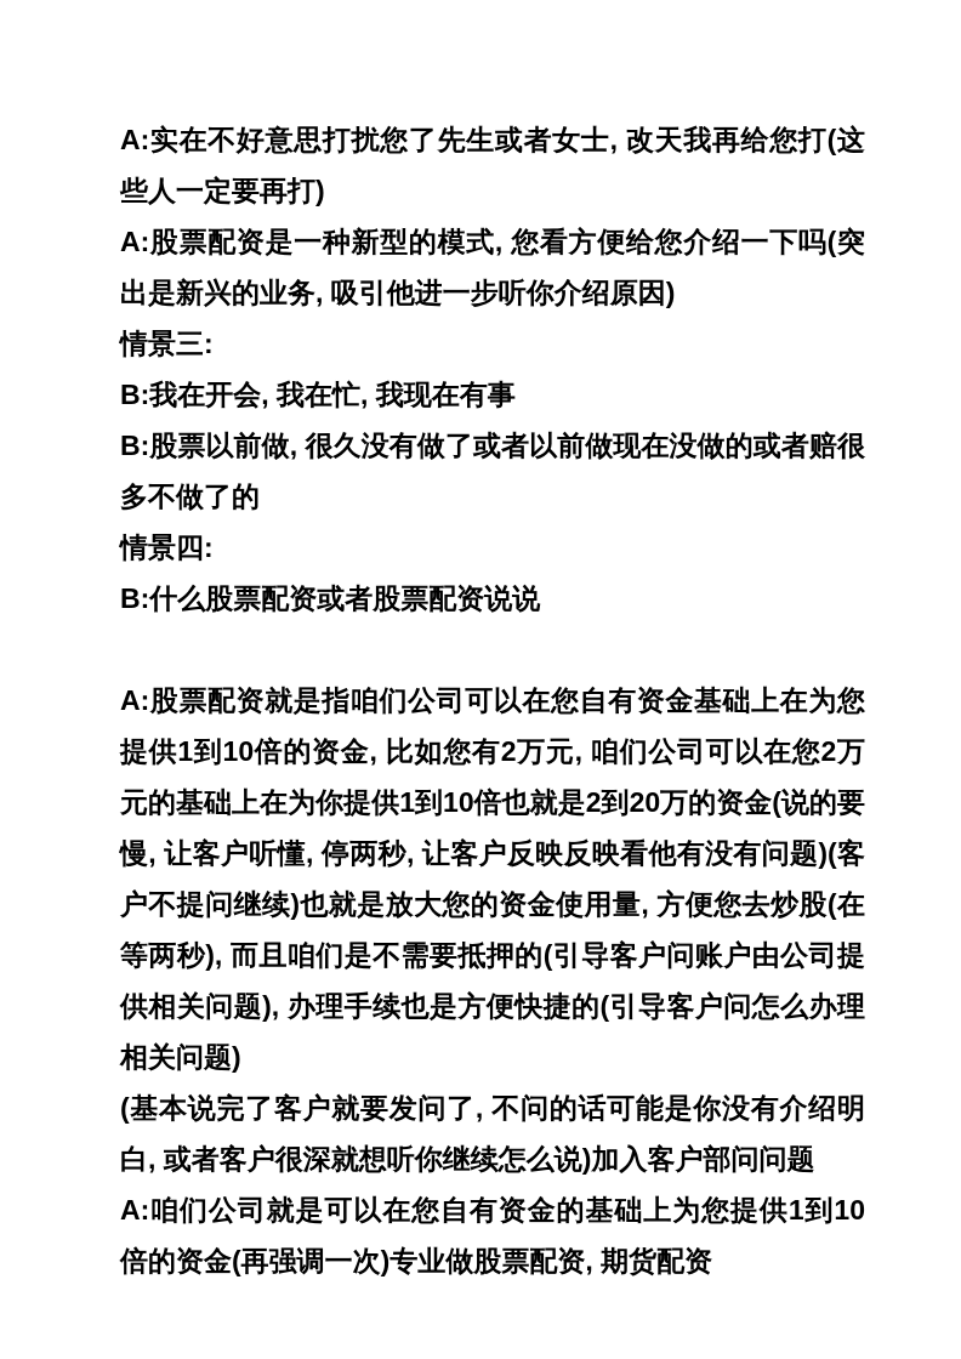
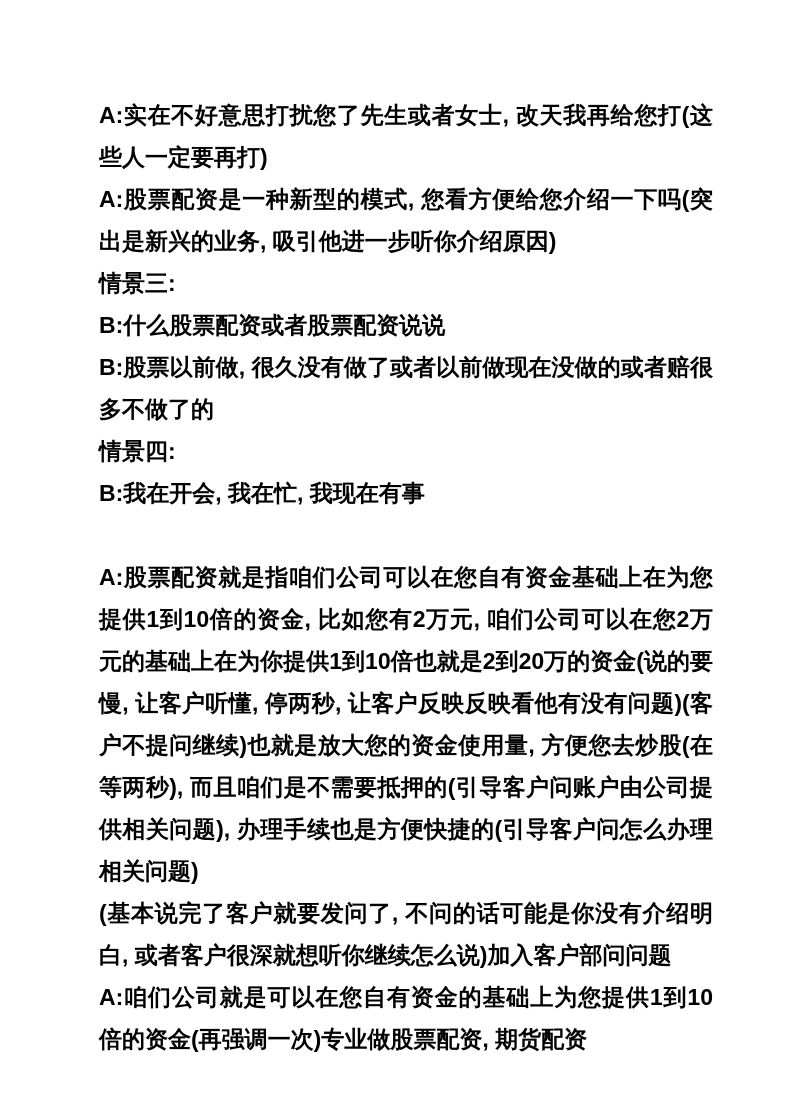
  A:实在不好意思打扰您了先生或者女士, 改天我再给您打(这些人一定要再打)
  A:股票配资是一种新型的模式, 您看方便给您介绍一下吗(突出是新兴的业务, 吸引他进一步听你介绍原因)
  情景三:
- B:我在开会, 我在忙, 我现在有事
+ B:什么股票配资或者股票配资说说
  B:股票以前做, 很久没有做了或者以前做现在没做的或者赔很多不做了的
  情景四:
- B:什么股票配资或者股票配资说说
+ B:我在开会, 我在忙, 我现在有事
  A:股票配资就是指咱们公司可以在您自有资金基础上在为您提供1到10倍的资金, 比如您有2万元, 咱们公司可以在您2万元的基础上在为你提供1到10倍也就是2到20万的资金(说的要慢, 让客户听懂, 停两秒, 让客户反映反映看他有没有问题)(客户不提问继续)也就是放大您的资金使用量, 方便您去炒股(在等两秒), 而且咱们是不需要抵押的(引导客户问账户由公司提供相关问题), 办理手续也是方便快捷的(引导客户问怎么办理相关问题)
  (基本说完了客户就要发问了, 不问的话可能是你没有介绍明白, 或者客户很深就想听你继续怎么说)加入客户部问问题
  A:咱们公司就是可以在您自有资金的基础上为您提供1到10倍的资金(再强调一次)专业做股票配资, 期货配资
